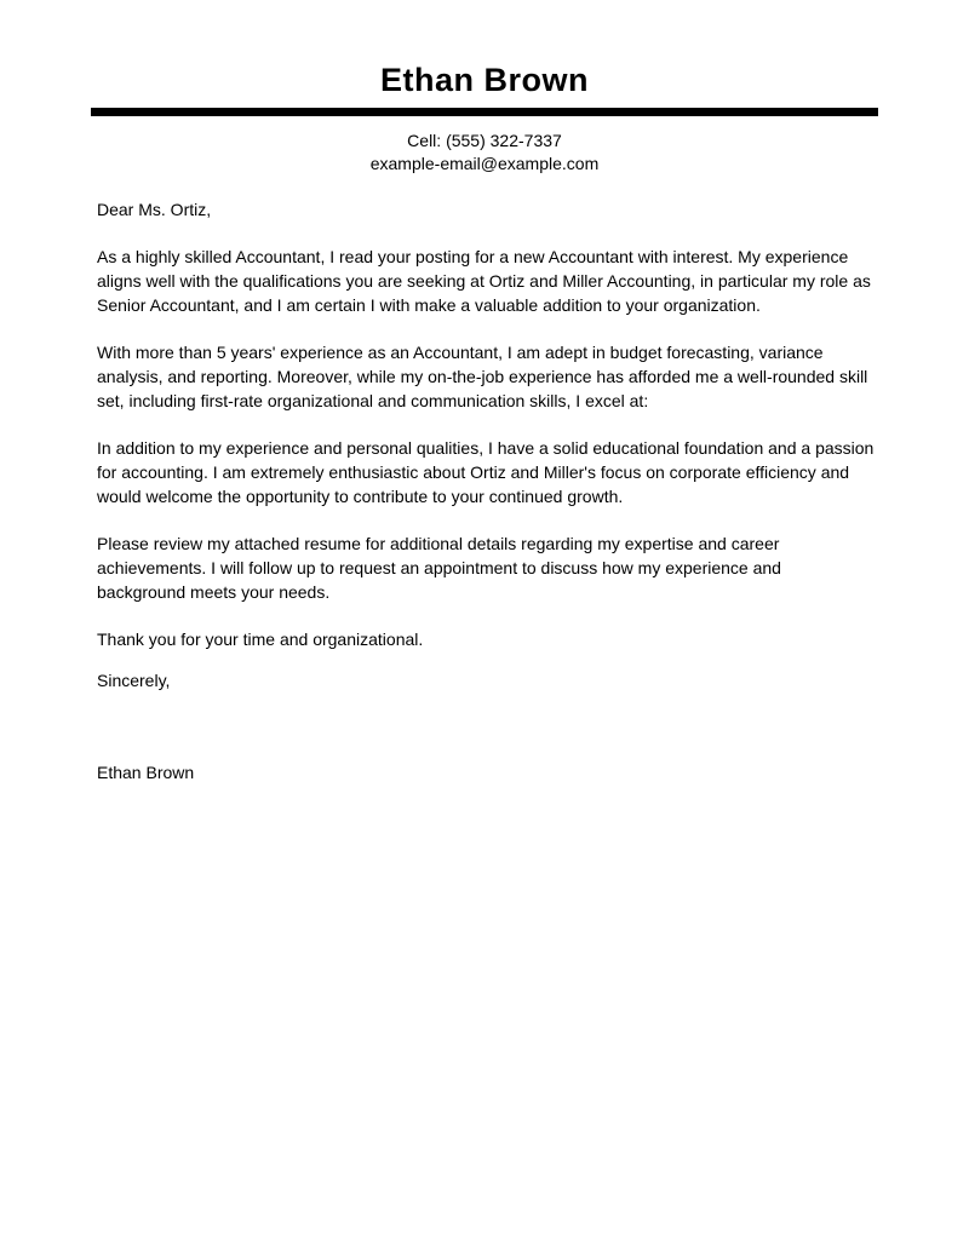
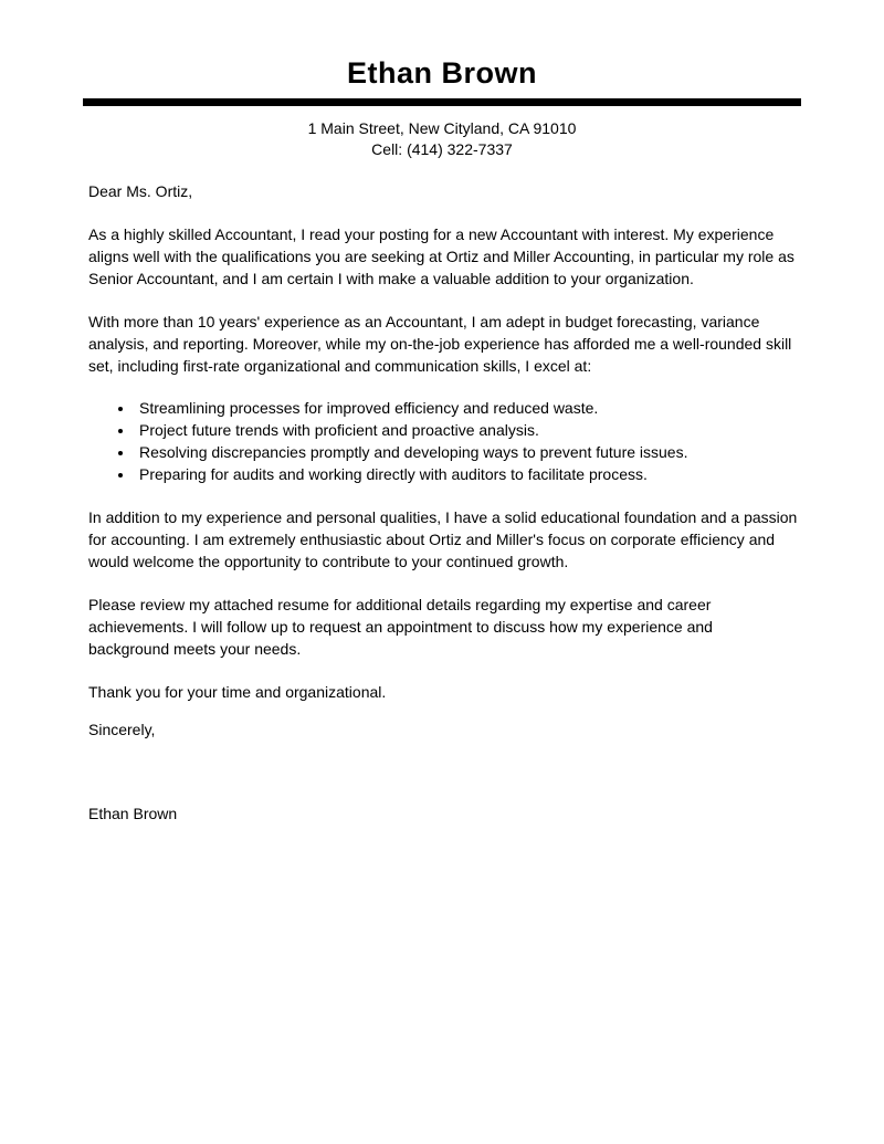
  Ethan Brown
+ 1 Main Street, New Cityland, CA 91010
- Cell: (555) 322-7337
+ Cell: (414) 322-7337
- example-email@example.com
  Dear Ms. Ortiz,
  As a highly skilled Accountant, I read your posting for a new Accountant with interest. My experience aligns well with the qualifications you are seeking at Ortiz and Miller Accounting, in particular my role as Senior Accountant, and I am certain I with make a valuable addition to your organization.
- With more than 5 years' experience as an Accountant, I am adept in budget forecasting, variance analysis, and reporting. Moreover, while my on-the-job experience has afforded me a well-rounded skill set, including first-rate organizational and communication skills, I excel at:
+ With more than 10 years' experience as an Accountant, I am adept in budget forecasting, variance analysis, and reporting. Moreover, while my on-the-job experience has afforded me a well-rounded skill set, including first-rate organizational and communication skills, I excel at:
+ Streamlining processes for improved efficiency and reduced waste.
+ Project future trends with proficient and proactive analysis.
+ Resolving discrepancies promptly and developing ways to prevent future issues.
+ Preparing for audits and working directly with auditors to facilitate process.
  In addition to my experience and personal qualities, I have a solid educational foundation and a passion for accounting. I am extremely enthusiastic about Ortiz and Miller's focus on corporate efficiency and would welcome the opportunity to contribute to your continued growth.
  Please review my attached resume for additional details regarding my expertise and career achievements. I will follow up to request an appointment to discuss how my experience and background meets your needs.
  Thank you for your time and organizational.
  Sincerely,
  Ethan Brown
